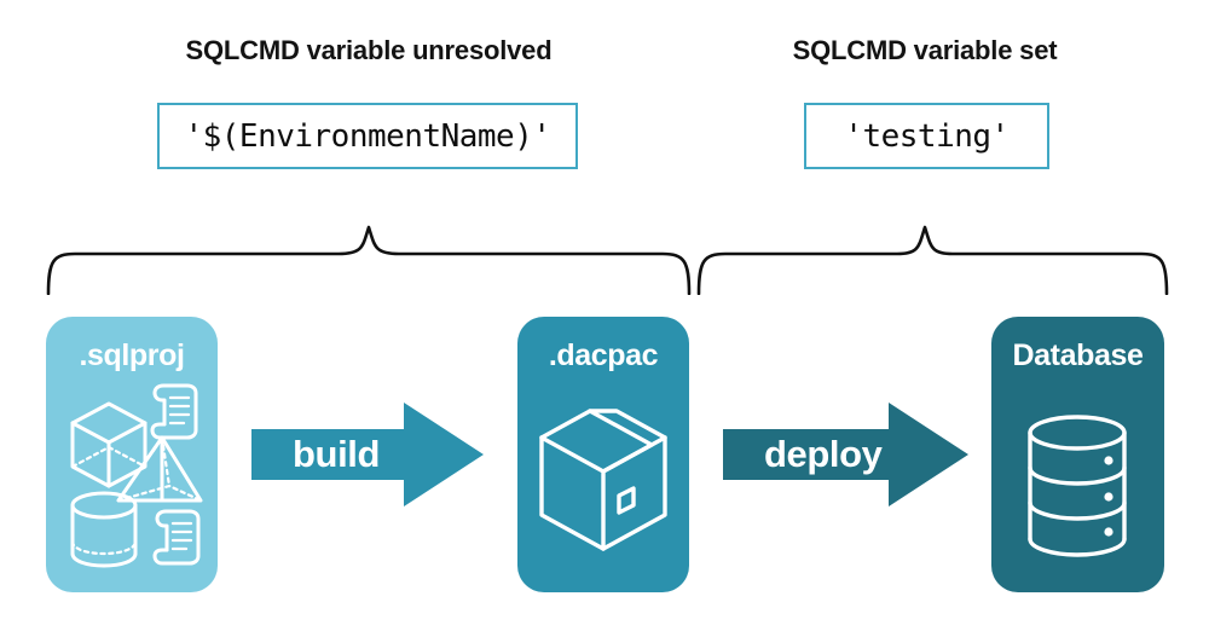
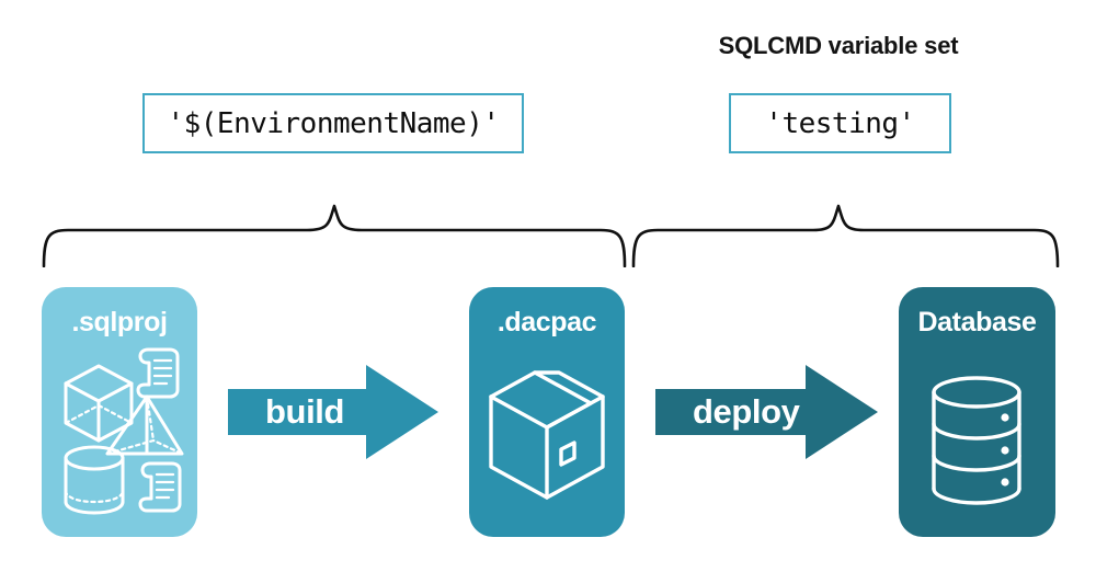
- SQLCMD variable unresolved
  SQLCMD variable set
  '$(EnvironmentName)'
  'testing'
  .sqlproj
  .dacpac
  Database
  build
  deploy
